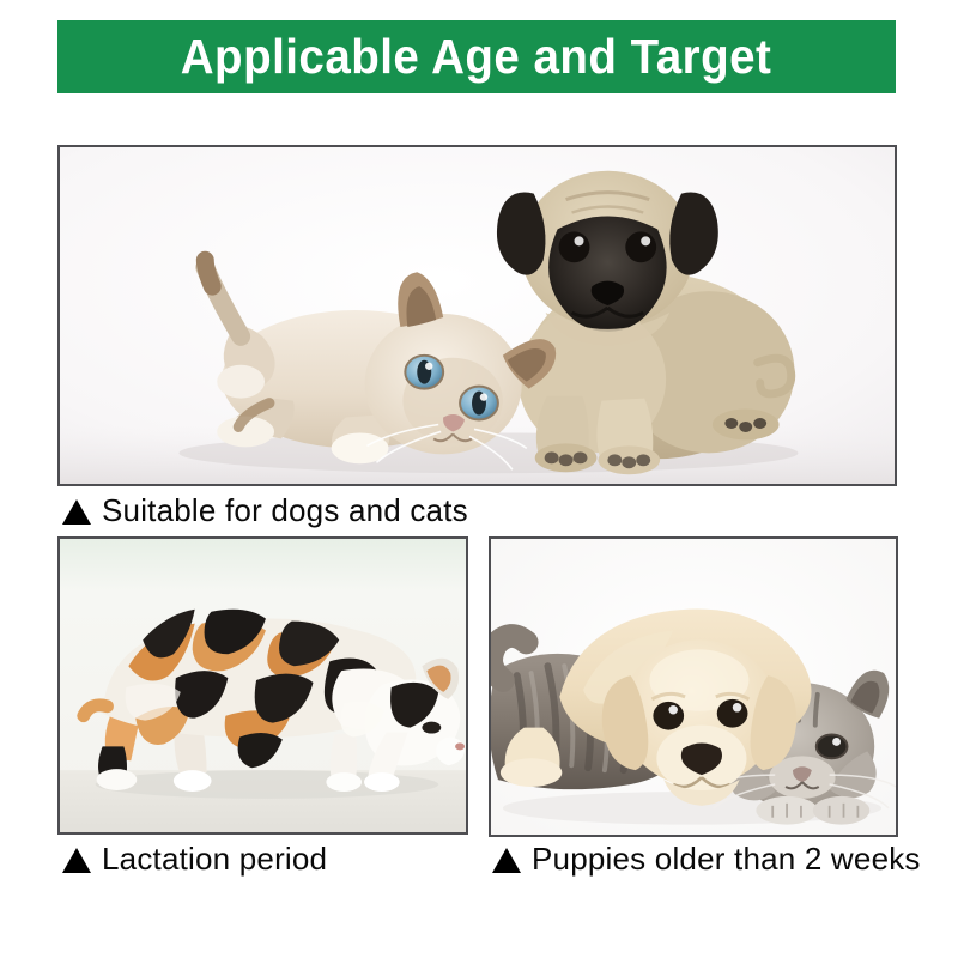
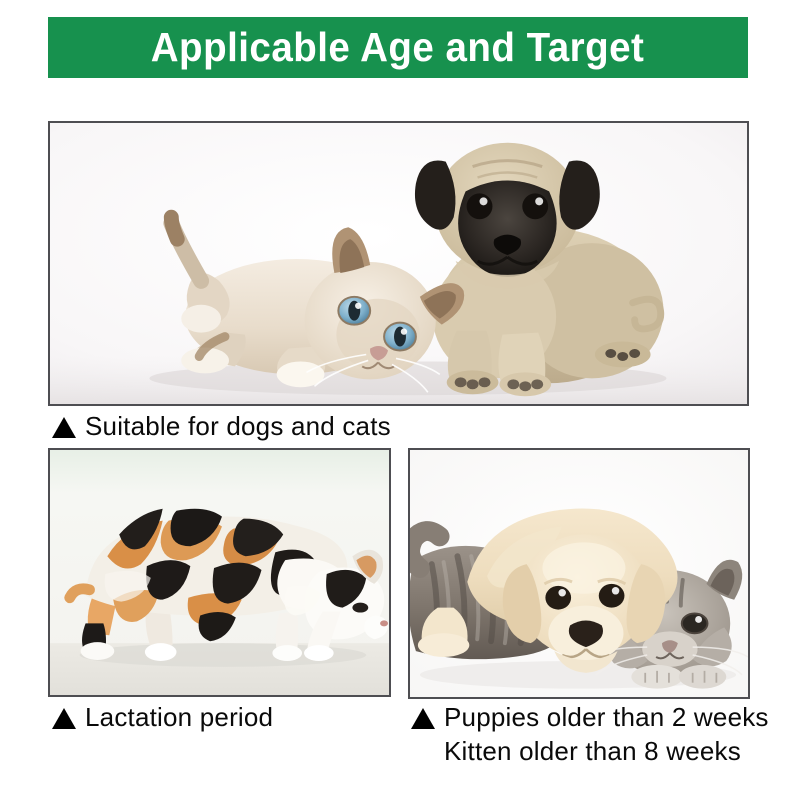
  Applicable Age and Target
  Suitable for dogs and cats
  Lactation period
  Puppies older than 2 weeks
+ Kitten older than 8 weeks
